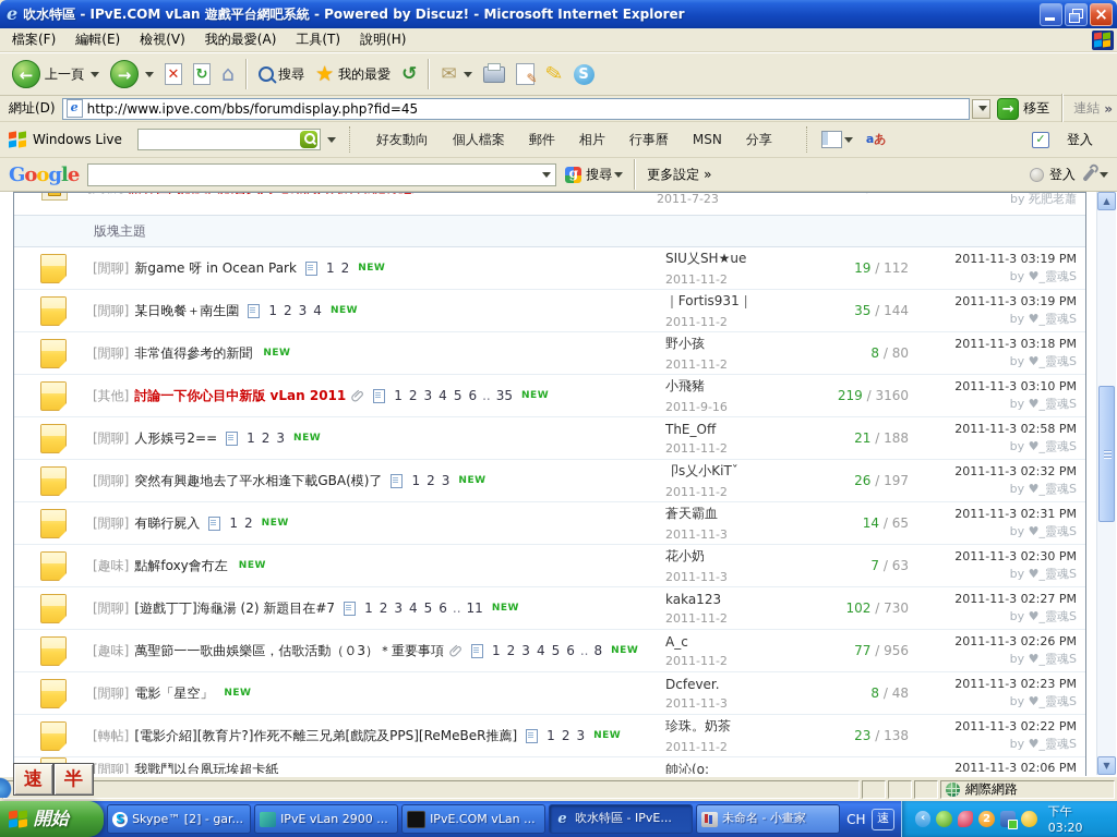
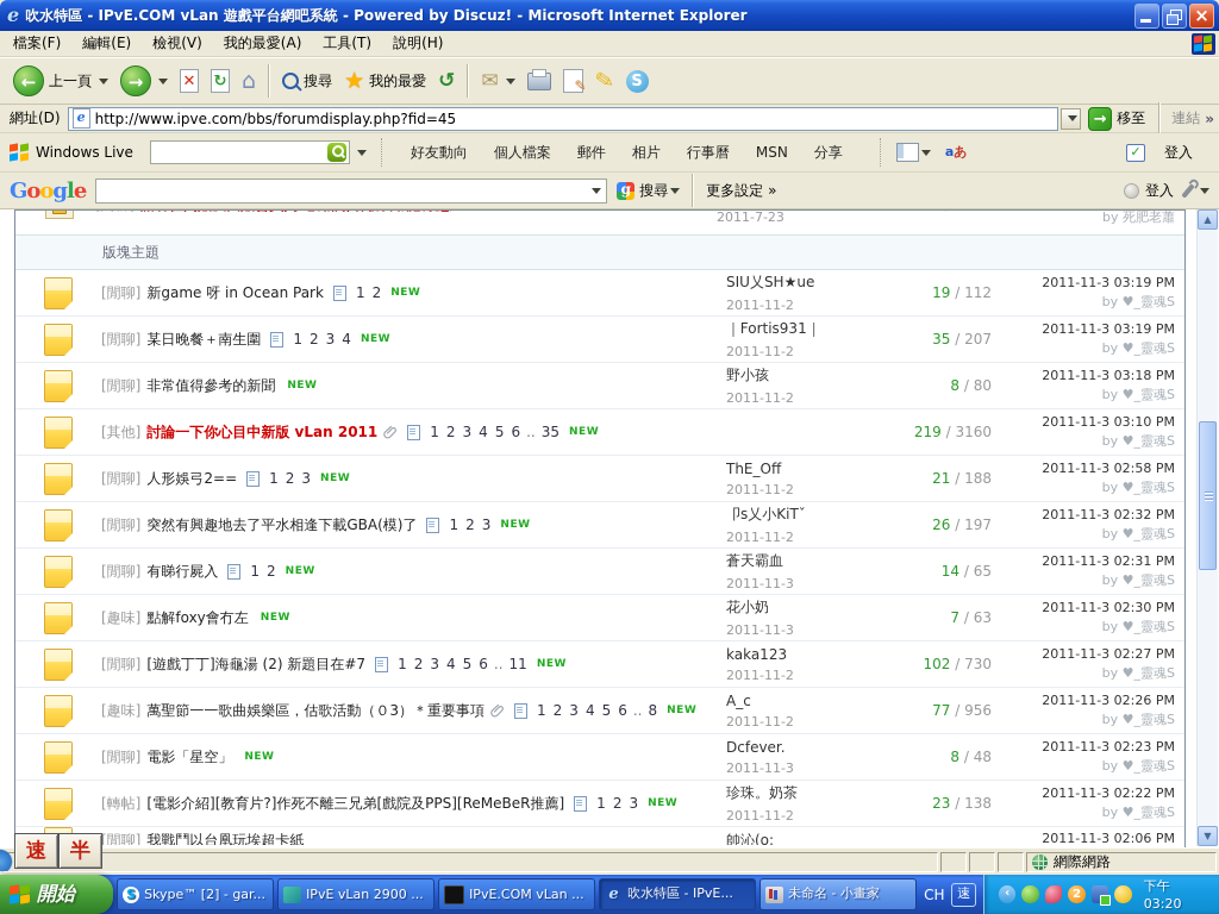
  e
  吹水特區 - IPvE.COM vLan 遊戲平台網吧系統 - Powered by Discuz! - Microsoft Internet Explorer
  檔案(F)
  編輯(E)
  檢視(V)
  我的最愛(A)
  工具(T)
  說明(H)
  ←
  上一頁
  →
  ✕
  ↻
  ⌂
  搜尋
  ★
  我的最愛
  ↺
  ✉
  S
  網址(D)
  e
  http://www.ipve.com/bbs/forumdisplay.php?fid=45
  →
  移至
  連結
  »
  Windows Live
  好友動向 個人檔案 郵件 相片 行事曆 MSN 分享
  aあ
  ✓
  登入
  Google
  搜尋
  更多設定 »
  登入
  2011-7-23
  by 死肥老蕭
  版塊主題
  [閒聊]
  新game 呀 in Ocean Park
  1 2
  NEW
  SIU乂SH★ue
  2011-11-2
  19 / 112
  2011-11-3 03:19 PM
  by ♥_靈魂S
  [閒聊]
  某日晚餐＋南生圍
  1 2 3 4
  NEW
  ｜Fortis931｜
  2011-11-2
- 35 / 144
+ 35 / 207
  2011-11-3 03:19 PM
  by ♥_靈魂S
  [閒聊]
  非常值得參考的新聞
  NEW
  野小孩
  2011-11-2
  8 / 80
  2011-11-3 03:18 PM
  by ♥_靈魂S
  [其他]
  討論一下你心目中新版 vLan 2011
  1 2 3 4 5 6 .. 35
  NEW
- 小飛豬
- 2011-9-16
  219 / 3160
  2011-11-3 03:10 PM
  by ♥_靈魂S
  [閒聊]
  人形娛弓2==
  1 2 3
  NEW
  ThE_Off
  2011-11-2
  21 / 188
  2011-11-3 02:58 PM
  by ♥_靈魂S
  [閒聊]
  突然有興趣地去了平水相逢下載GBA(模)了
  1 2 3
  NEW
  卩s乂小KiTˇ
  2011-11-2
  26 / 197
  2011-11-3 02:32 PM
  by ♥_靈魂S
  [閒聊]
  有睇行屍入
  1 2
  NEW
  蒼天霸血
  2011-11-3
  14 / 65
  2011-11-3 02:31 PM
  by ♥_靈魂S
  [趣味]
  點解foxy會冇左
  NEW
  花小奶
  2011-11-3
  7 / 63
  2011-11-3 02:30 PM
  by ♥_靈魂S
  [閒聊]
  [遊戲丁丁]海龜湯 (2) 新題目在#7
  1 2 3 4 5 6 .. 11
  NEW
  kaka123
  2011-11-2
  102 / 730
  2011-11-3 02:27 PM
  by ♥_靈魂S
  [趣味]
  萬聖節一一歌曲娛樂區，估歌活動（０3）＊重要事項
  1 2 3 4 5 6 .. 8
  NEW
  A_c
  2011-11-2
  77 / 956
  2011-11-3 02:26 PM
  by ♥_靈魂S
  [閒聊]
  電影「星空」
  NEW
  Dcfever.
  2011-11-3
  8 / 48
  2011-11-3 02:23 PM
  by ♥_靈魂S
  [轉帖]
  [電影介紹][教育片?]作死不離三兄弟[戲院及PPS][ReMeBeR推薦]
  1 2 3
  NEW
  珍珠。奶茶
  2011-11-2
  23 / 138
  2011-11-3 02:22 PM
  by ♥_靈魂S
  [閒聊]
  我戰鬥以台凰玩埃超卡紙
  帥沁(o:
  2011-11-3 02:06 PM
  ▲
  ▼
  速
  半
  網際網路
  開始
  S
  Skype™ [2] - gar...
  IPvE vLan 2900 ...
  IPvE.COM vLan ...
  e
  吹水特區 - IPvE...
  未命名 - 小畫家
  CH
  速
  ‹
  2
  下午 03:20
